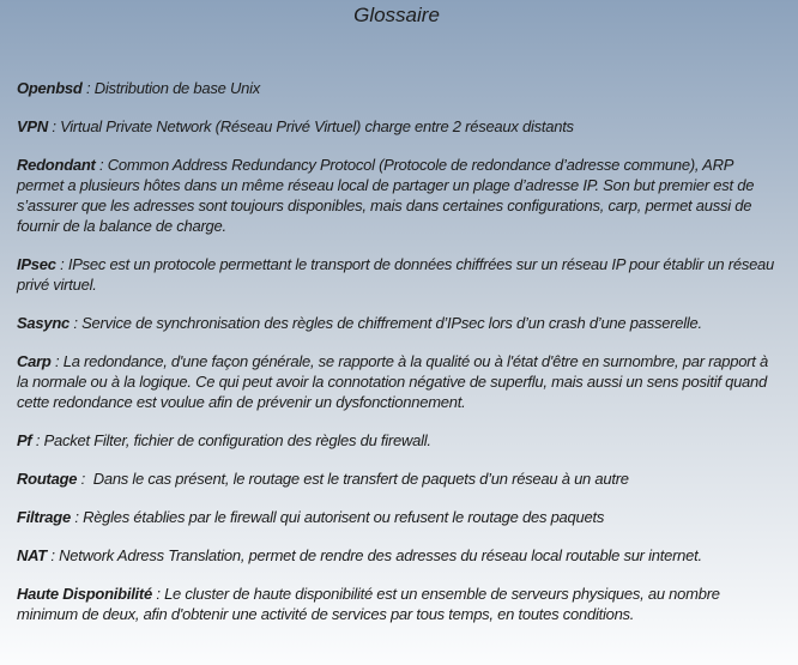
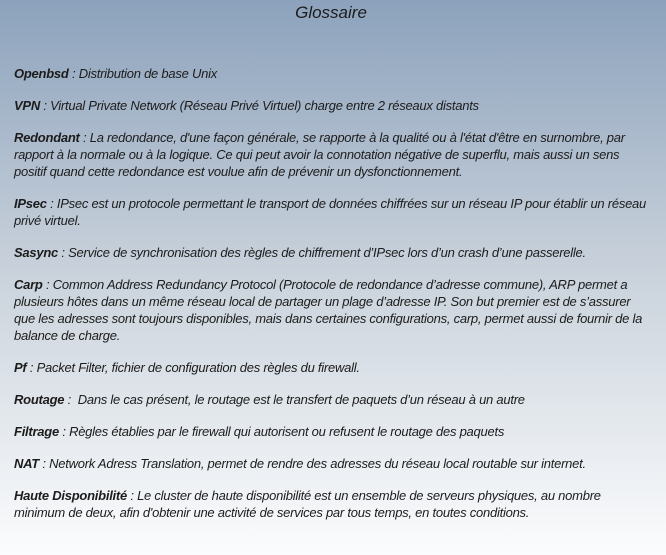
  Glossaire
  Openbsd : Distribution de base Unix
  VPN : Virtual Private Network (Réseau Privé Virtuel) charge entre 2 réseaux distants
- Redondant : Common Address Redundancy Protocol (Protocole de redondance d’adresse commune), ARP permet a plusieurs hôtes dans un même réseau local de partager un plage d’adresse IP. Son but premier est de s’assurer que les adresses sont toujours disponibles, mais dans certaines configurations, carp, permet aussi de fournir de la balance de charge.
+ Redondant : La redondance, d'une façon générale, se rapporte à la qualité ou à l'état d'être en surnombre, par rapport à la normale ou à la logique. Ce qui peut avoir la connotation négative de superflu, mais aussi un sens positif quand cette redondance est voulue afin de prévenir un dysfonctionnement.
  IPsec : IPsec est un protocole permettant le transport de données chiffrées sur un réseau IP pour établir un réseau privé virtuel.
  Sasync : Service de synchronisation des règles de chiffrement d’IPsec lors d’un crash d’une passerelle.
- Carp : La redondance, d'une façon générale, se rapporte à la qualité ou à l'état d'être en surnombre, par rapport à la normale ou à la logique. Ce qui peut avoir la connotation négative de superflu, mais aussi un sens positif quand cette redondance est voulue afin de prévenir un dysfonctionnement.
+ Carp : Common Address Redundancy Protocol (Protocole de redondance d’adresse commune), ARP permet a plusieurs hôtes dans un même réseau local de partager un plage d’adresse IP. Son but premier est de s’assurer que les adresses sont toujours disponibles, mais dans certaines configurations, carp, permet aussi de fournir de la balance de charge.
  Pf : Packet Filter, fichier de configuration des règles du firewall.
  Routage : Dans le cas présent, le routage est le transfert de paquets d’un réseau à un autre
  Filtrage : Règles établies par le firewall qui autorisent ou refusent le routage des paquets
  NAT : Network Adress Translation, permet de rendre des adresses du réseau local routable sur internet.
  Haute Disponibilité : Le cluster de haute disponibilité est un ensemble de serveurs physiques, au nombre minimum de deux, afin d'obtenir une activité de services par tous temps, en toutes conditions.
